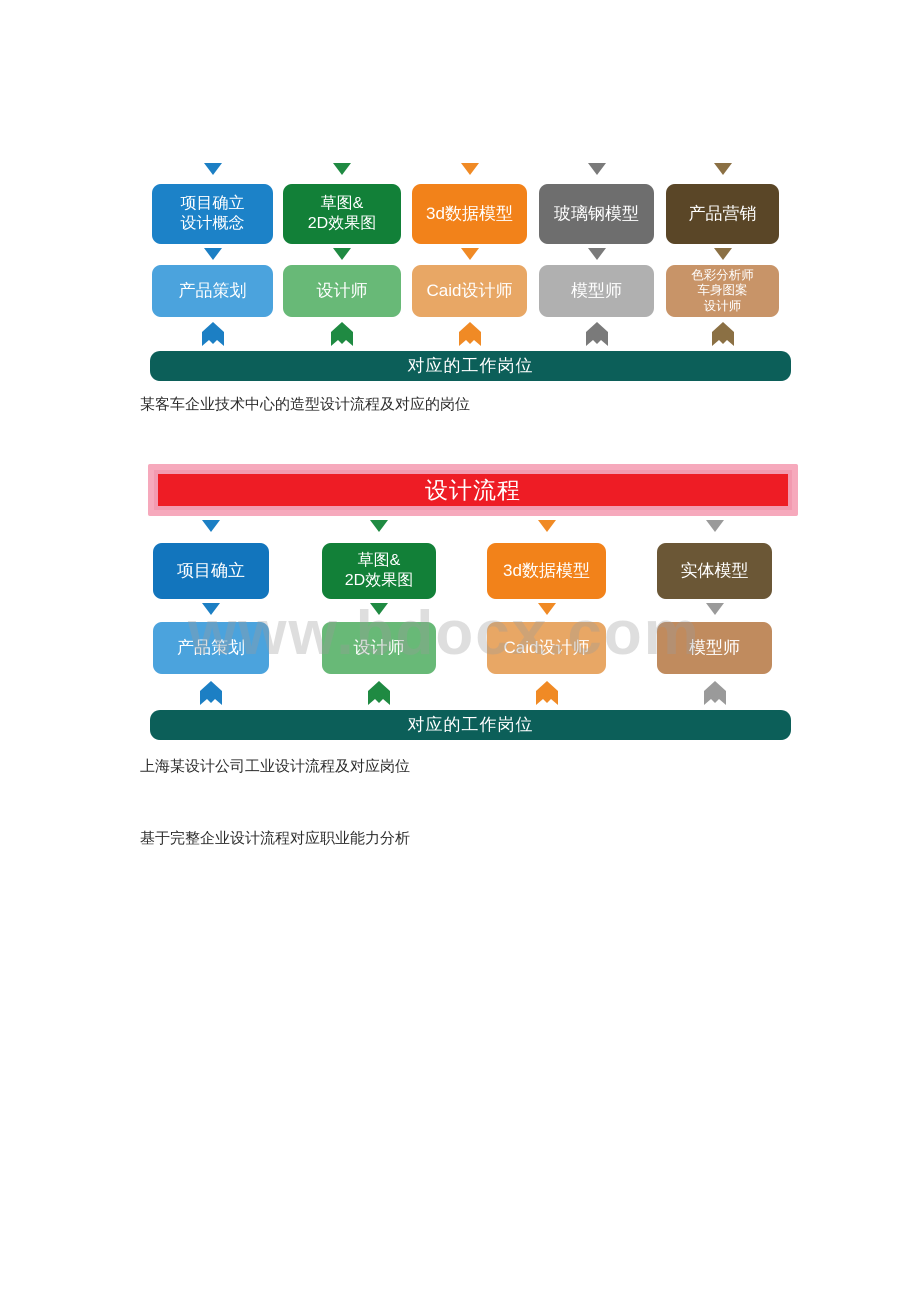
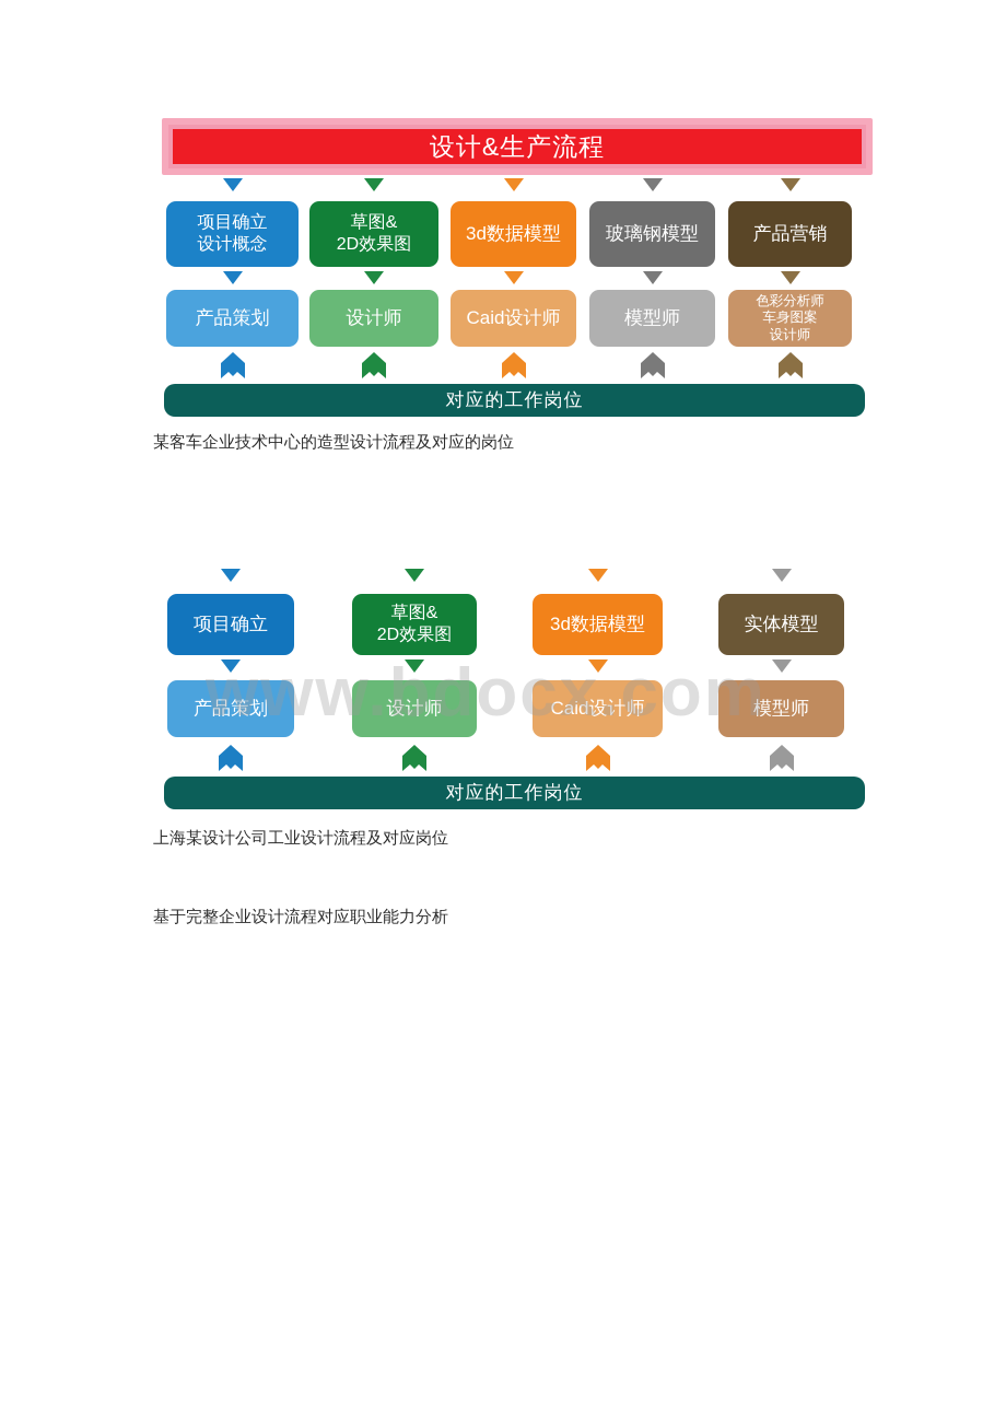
+ 设计&生产流程
  项目确立
  设计概念
  产品策划
  草图&
  2D效果图
  设计师
  3d数据模型
  Caid设计师
  玻璃钢模型
  模型师
  产品营销
  色彩分析师
  车身图案
  设计师
  对应的工作岗位
  某客车企业技术中心的造型设计流程及对应的岗位
- 设计流程
  项目确立
  产品策划
  草图&
  2D效果图
  设计师
  3d数据模型
  Caid设计师
  实体模型
  模型师
  对应的工作岗位
  上海某设计公司工业设计流程及对应岗位
  基于完整企业设计流程对应职业能力分析
  www.bdocx.com
